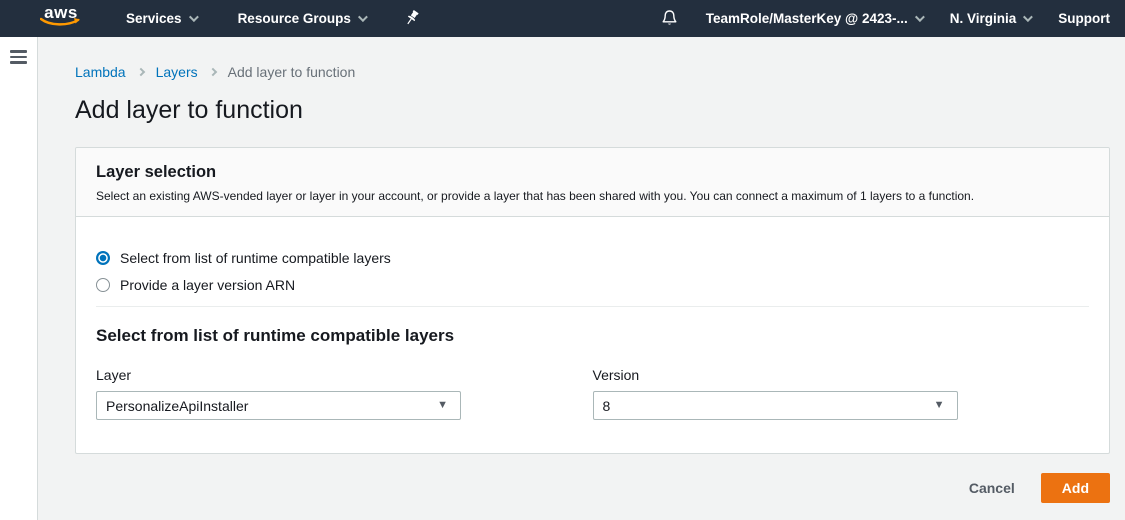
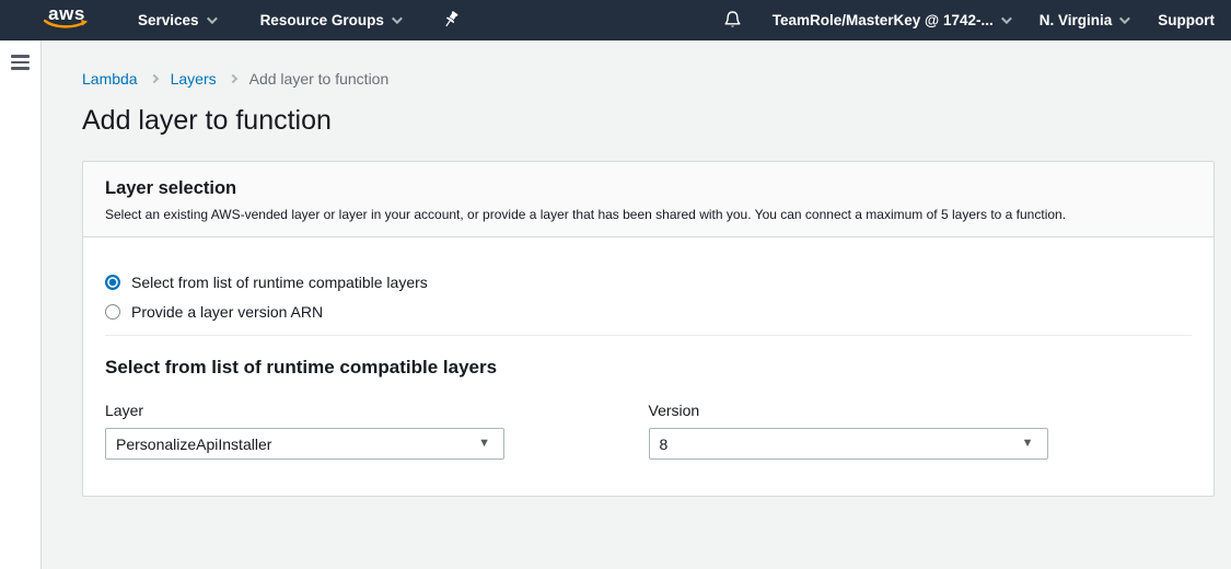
  aws
  Services
  Resource Groups
- TeamRole/MasterKey @ 2423-...
+ TeamRole/MasterKey @ 1742-...
  N. Virginia
  Support
  Lambda
  Layers
  Add layer to function
  Add layer to function
  Layer selection
- Select an existing AWS-vended layer or layer in your account, or provide a layer that has been shared with you. You can connect a maximum of 1 layers to a function.
+ Select an existing AWS-vended layer or layer in your account, or provide a layer that has been shared with you. You can connect a maximum of 5 layers to a function.
  Select from list of runtime compatible layers
  Provide a layer version ARN
  Select from list of runtime compatible layers
  Layer
  PersonalizeApiInstaller
  ▼
  Version
  8
  ▼
- Cancel
- Add
